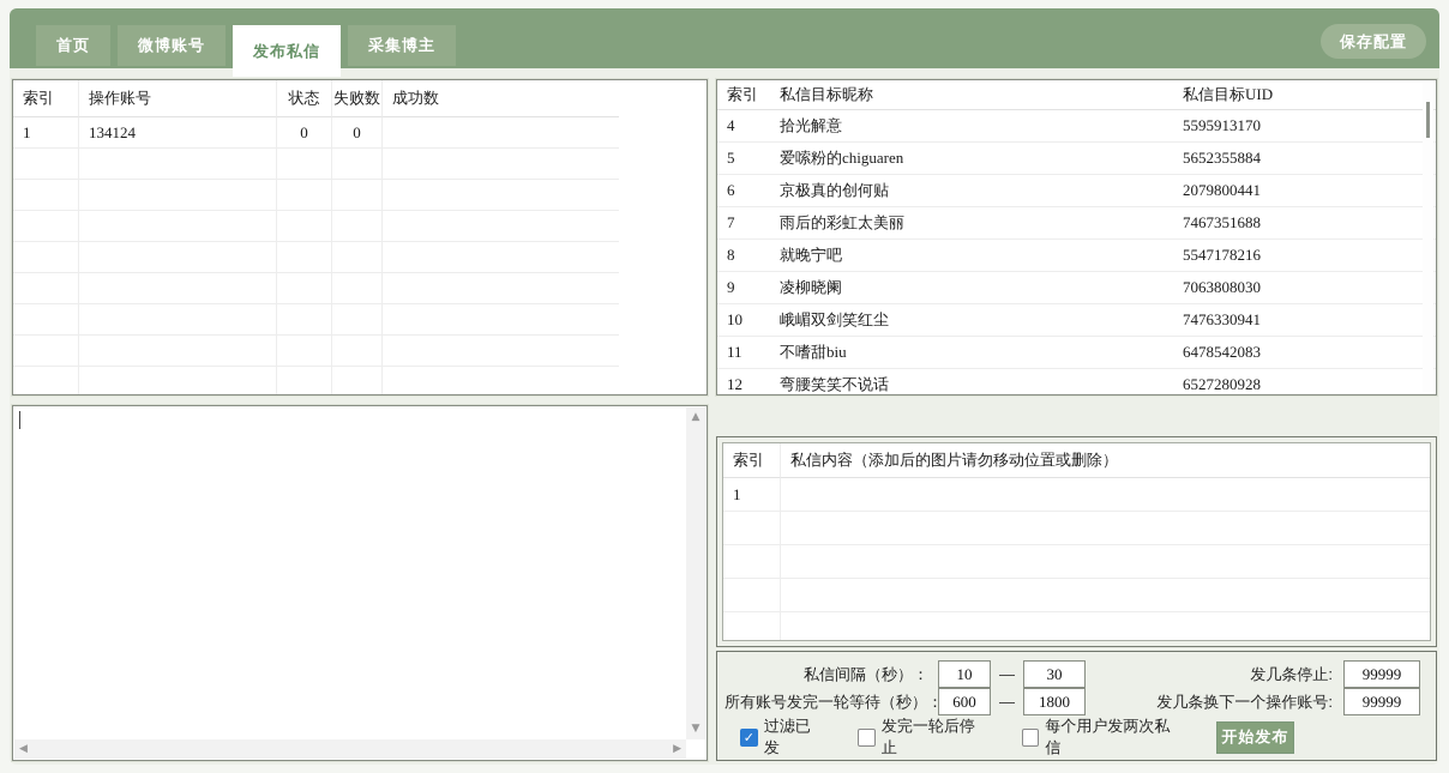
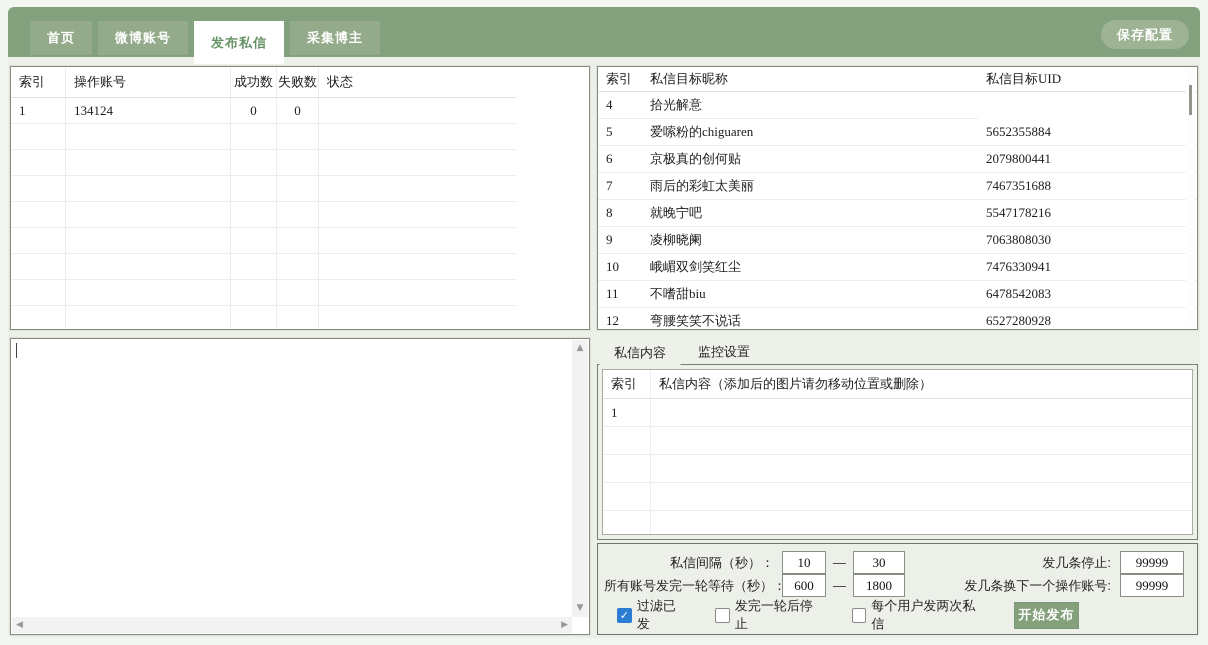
  首页
  微博账号
  发布私信
  采集博主
  保存配置
  索引
  操作账号
- 状态
+ 成功数
  失败数
- 成功数
+ 状态
  1
  134124
  0
  0
  索引
  私信目标昵称
  私信目标UID
  4
  拾光解意
- 5595913170
  5
  爱嗦粉的chiguaren
  5652355884
  6
  京极真的创何贴
  2079800441
  7
  雨后的彩虹太美丽
  7467351688
  8
  就晚宁吧
  5547178216
  9
  凌柳晓阑
  7063808030
  10
  峨嵋双剑笑红尘
  7476330941
  11
  不嗜甜biu
  6478542083
  12
  弯腰笑笑不说话
  6527280928
  ▲
  ▼
  ◀
  ▶
+ 私信内容
+ 监控设置
  索引
  私信内容（添加后的图片请勿移动位置或删除）
  1
  私信间隔（秒）：
  10
  —
  30
  发几条停止:
  99999
  所有账号发完一轮等待（秒）：
  600
  —
  1800
  发几条换下一个操作账号:
  99999
  ✓
  过滤已发
  发完一轮后停止
  每个用户发两次私信
  开始发布
